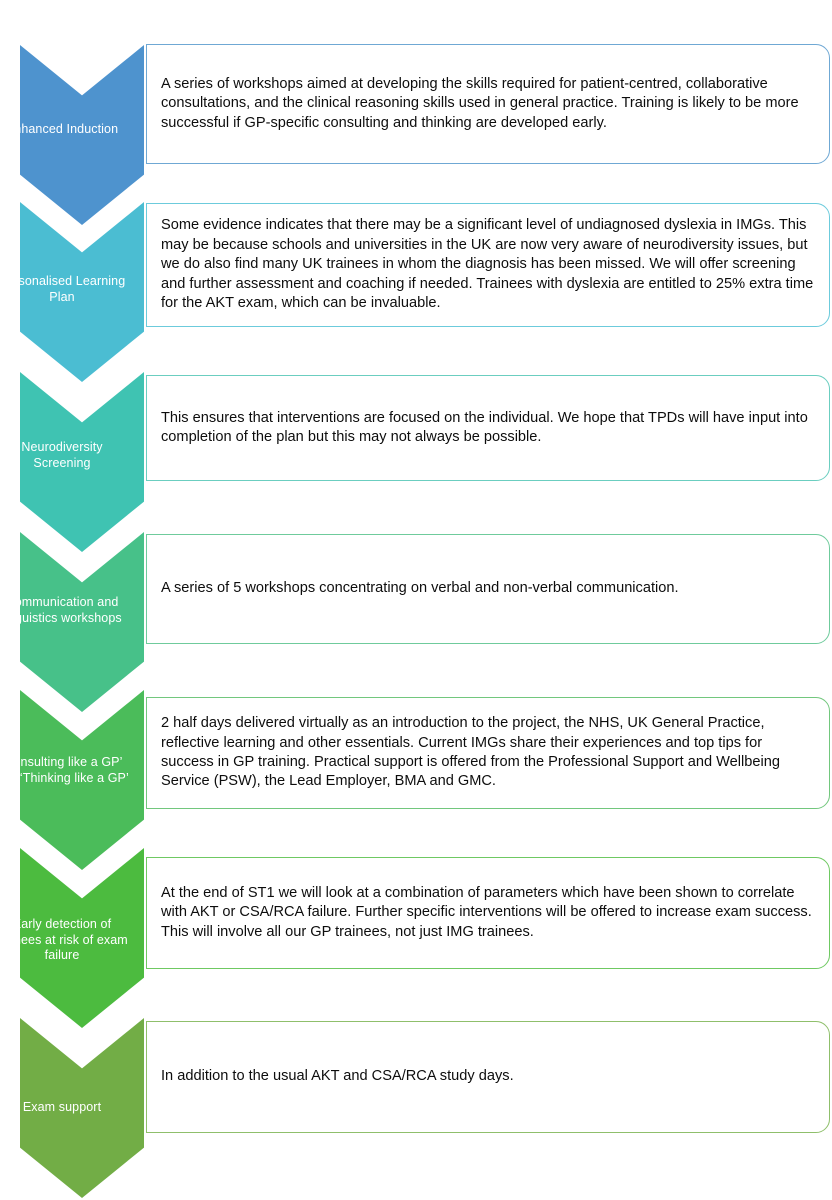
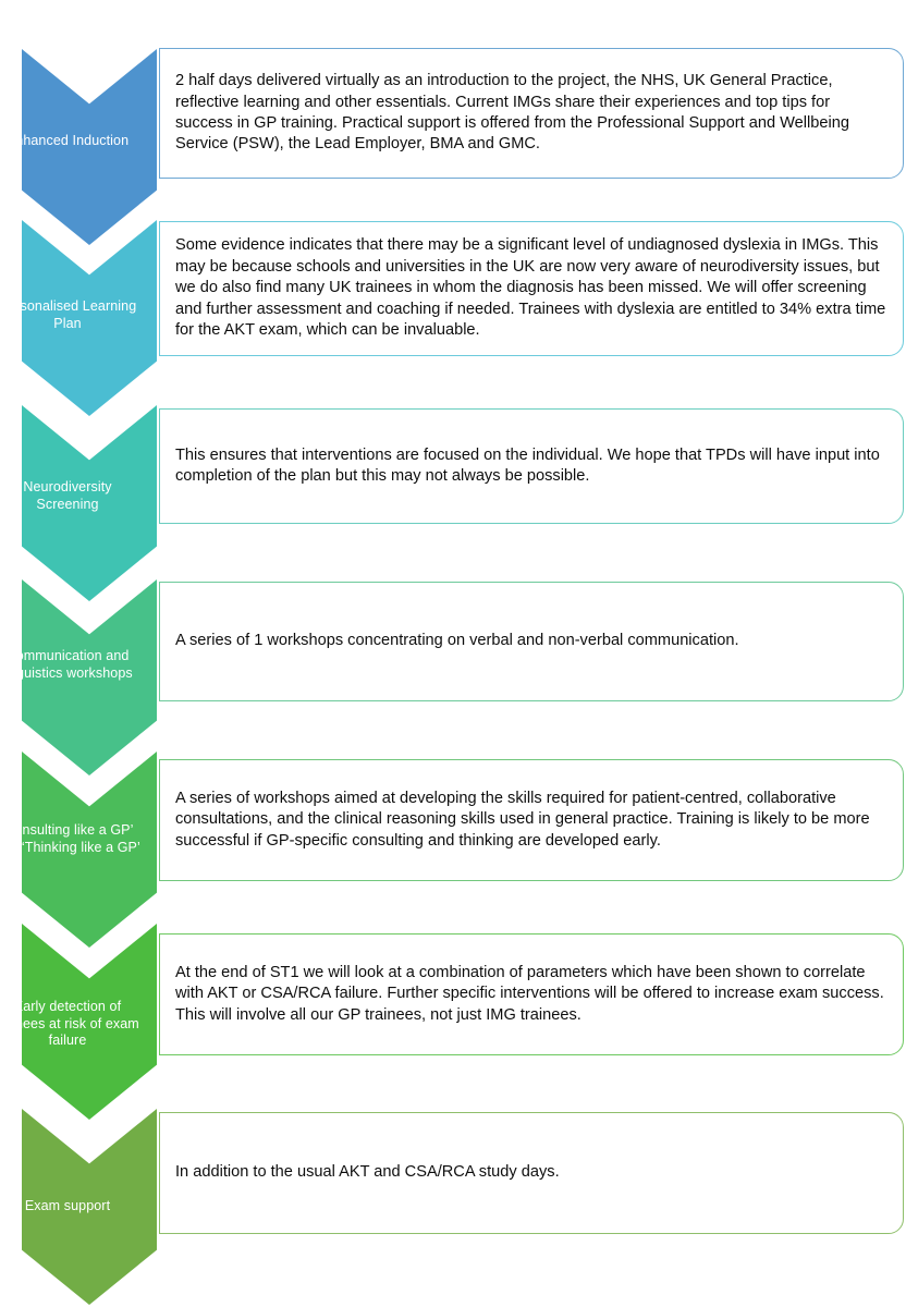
- A series of workshops aimed at developing the skills required for patient-centred, collaborative consultations, and the clinical reasoning skills used in general practice. Training is likely to be more successful if GP-specific consulting and thinking are developed early.
+ 2 half days delivered virtually as an introduction to the project, the NHS, UK General Practice, reflective learning and other essentials. Current IMGs share their experiences and top tips for success in GP training. Practical support is offered from the Professional Support and Wellbeing Service (PSW), the Lead Employer, BMA and GMC.
  Enhanced Induction
- Some evidence indicates that there may be a significant level of undiagnosed dyslexia in IMGs. This may be because schools and universities in the UK are now very aware of neurodiversity issues, but we do also find many UK trainees in whom the diagnosis has been missed. We will offer screening and further assessment and coaching if needed. Trainees with dyslexia are entitled to 25% extra time for the AKT exam, which can be invaluable.
+ Some evidence indicates that there may be a significant level of undiagnosed dyslexia in IMGs. This may be because schools and universities in the UK are now very aware of neurodiversity issues, but we do also find many UK trainees in whom the diagnosis has been missed. We will offer screening and further assessment and coaching if needed. Trainees with dyslexia are entitled to 34% extra time for the AKT exam, which can be invaluable.
  Personalised Learning Plan
  This ensures that interventions are focused on the individual. We hope that TPDs will have input into completion of the plan but this may not always be possible.
  Neurodiversity Screening
- A series of 5 workshops concentrating on verbal and non-verbal communication.
+ A series of 1 workshops concentrating on verbal and non-verbal communication.
  Communication and linguistics workshops
- 2 half days delivered virtually as an introduction to the project, the NHS, UK General Practice, reflective learning and other essentials. Current IMGs share their experiences and top tips for success in GP training. Practical support is offered from the Professional Support and Wellbeing Service (PSW), the Lead Employer, BMA and GMC.
+ A series of workshops aimed at developing the skills required for patient-centred, collaborative consultations, and the clinical reasoning skills used in general practice. Training is likely to be more successful if GP-specific consulting and thinking are developed early.
  ‘Consulting like a GP’ nd ‘Thinking like a GP’
  At the end of ST1 we will look at a combination of parameters which have been shown to correlate with AKT or CSA/RCA failure. Further specific interventions will be offered to increase exam success. This will involve all our GP trainees, not just IMG trainees.
  Early detection of rainees at risk of exam failure
  In addition to the usual AKT and CSA/RCA study days.
  Exam support
